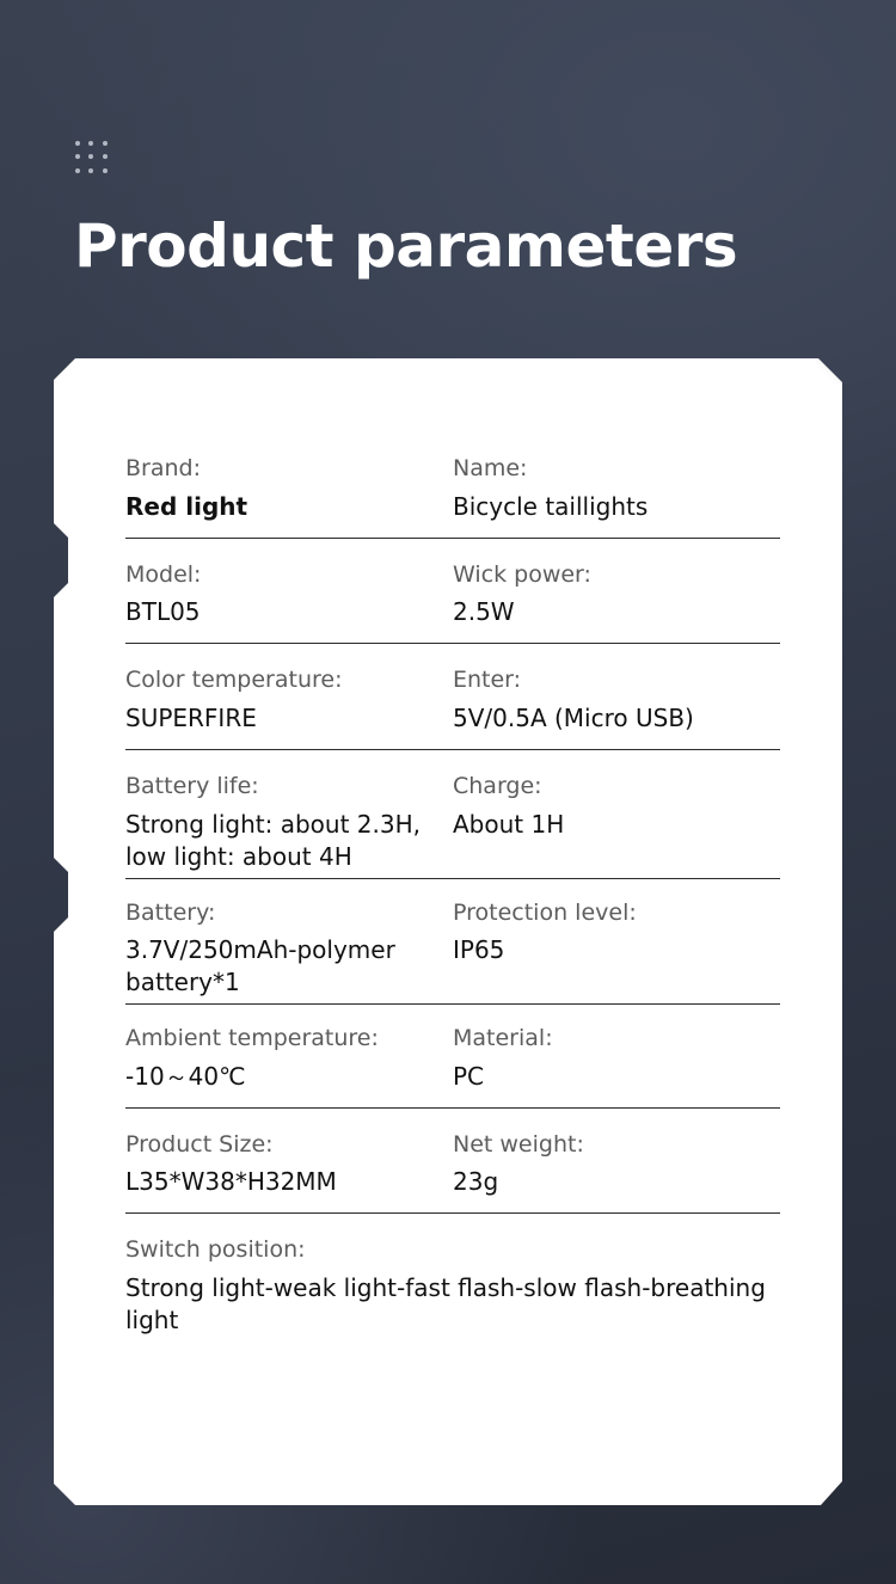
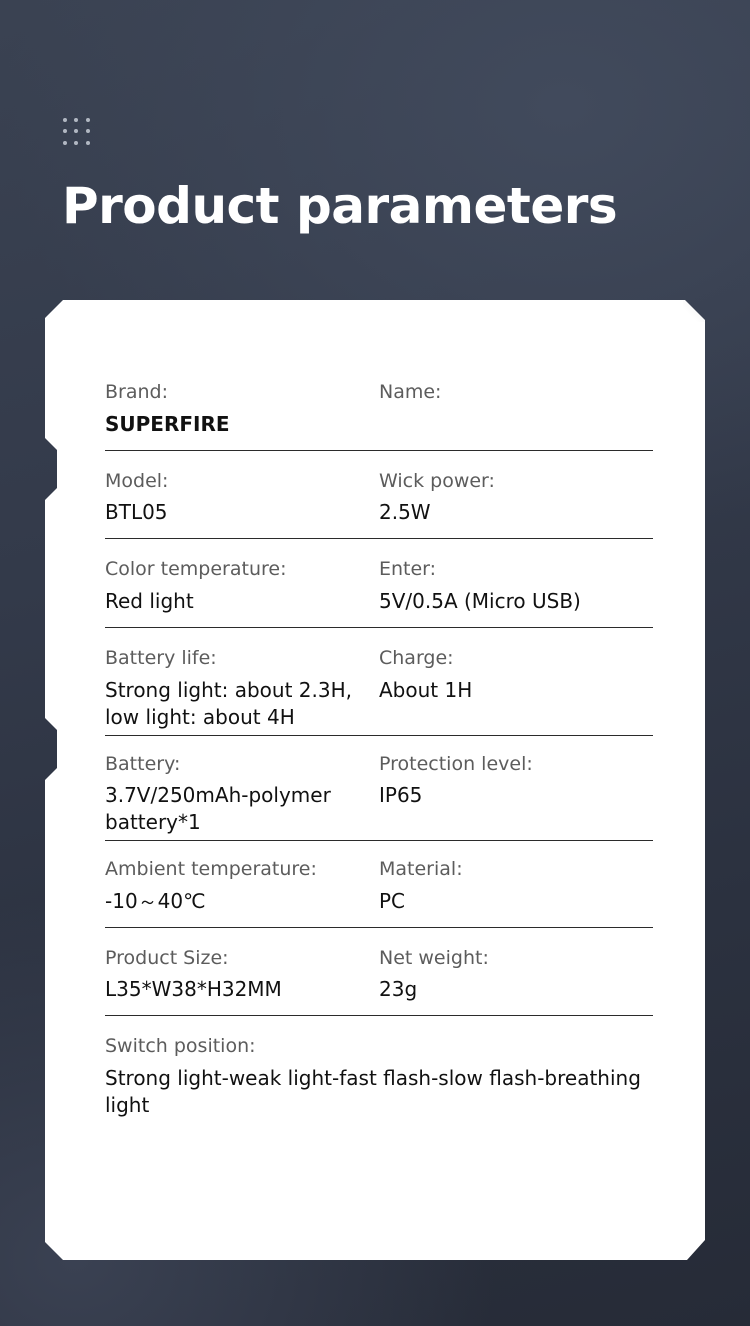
  Product parameters
  Brand:
- Red light
+ SUPERFIRE
  Name:
- Bicycle taillights
  Model:
  BTL05
  Wick power:
  2.5W
  Color temperature:
- SUPERFIRE
+ Red light
  Enter:
  5V/0.5A (Micro USB)
  Battery life:
  Strong light: about 2.3H, low light: about 4H
  Charge:
  About 1H
  Battery:
  3.7V/250mAh-polymer battery*1
  Protection level:
  IP65
  Ambient temperature:
  -10～40℃
  Material:
  PC
  Product Size:
  L35*W38*H32MM
  Net weight:
  23g
  Switch position:
  Strong light-weak light-fast flash-slow flash-breathing light
